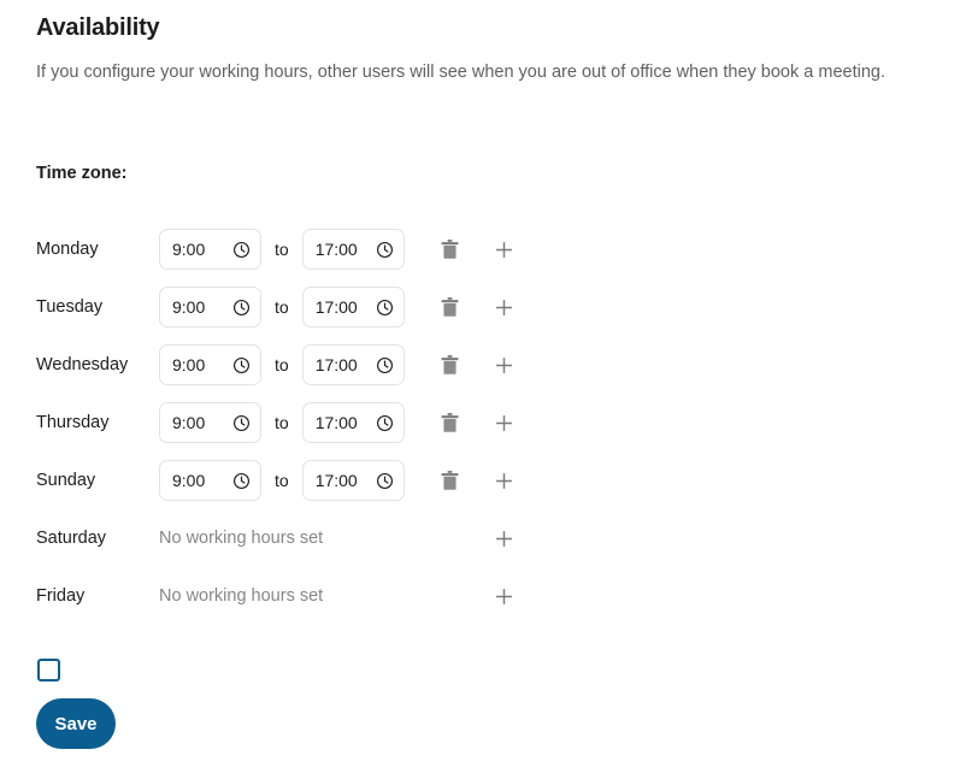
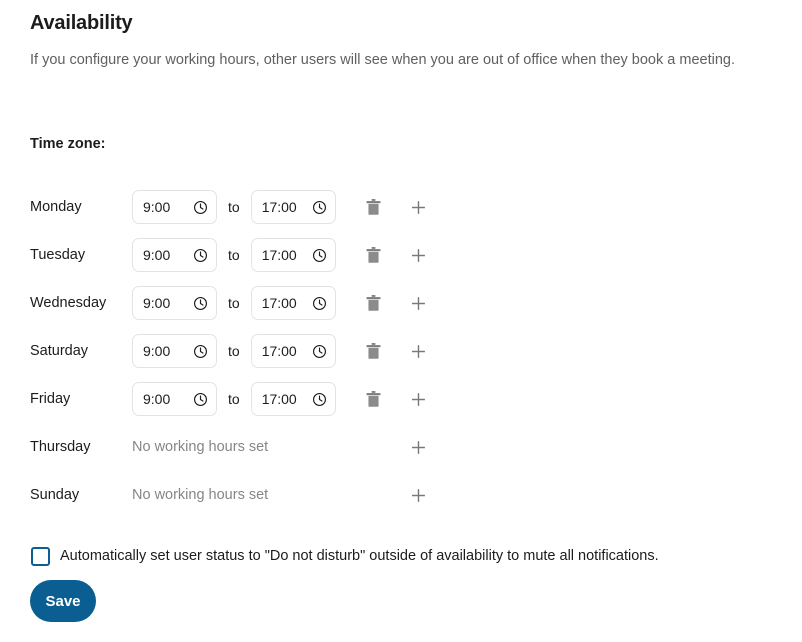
  Availability
  If you configure your working hours, other users will see when you are out of office when they book a meeting.
  Time zone:
  Monday
  9:00
  to
  17:00
  Tuesday
  9:00
  to
  17:00
  Wednesday
  9:00
  to
  17:00
- Thursday
+ Saturday
  9:00
  to
  17:00
- Sunday
+ Friday
  9:00
  to
  17:00
- Saturday
+ Thursday
  No working hours set
- Friday
+ Sunday
  No working hours set
+ Automatically set user status to "Do not disturb" outside of availability to mute all notifications.
  Save
